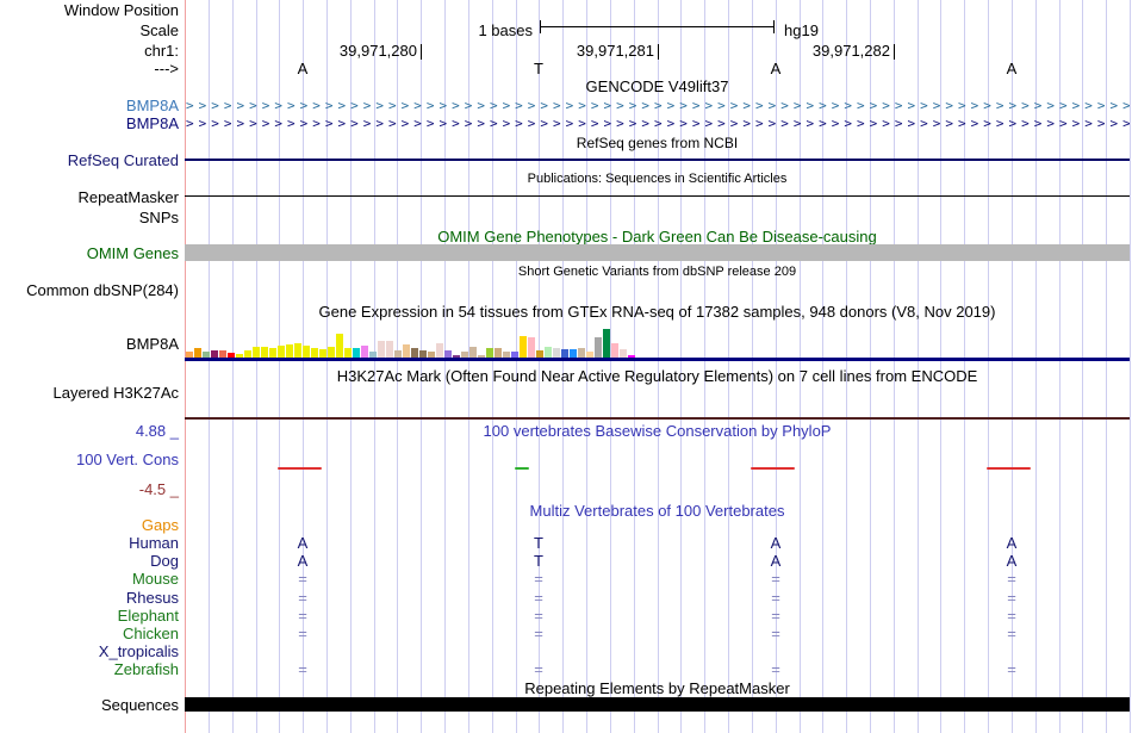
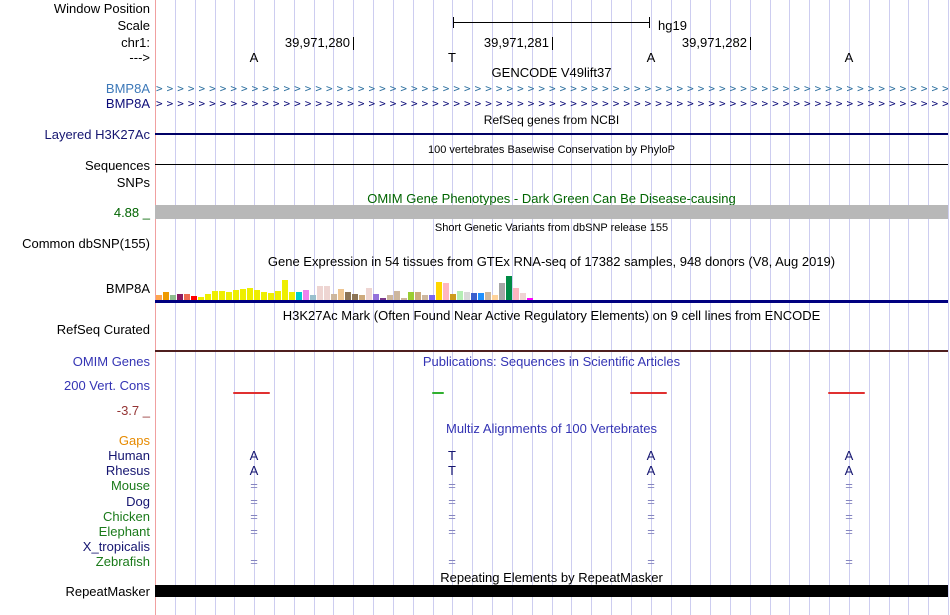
  Window Position
  Scale
- 1 bases
  hg19
  chr1:
  39,971,280
  39,971,281
  39,971,282
  --->
  A
  T
  A
  A
- RefSeq Curated
+ Layered H3K27Ac
- RepeatMasker
+ Sequences
  SNPs
- OMIM Genes
+ 4.88 _
- Common dbSNP(284)
+ Common dbSNP(155)
  BMP8A
- Layered H3K27Ac
+ RefSeq Curated
- 4.88 _
+ OMIM Genes
- 100 Vert. Cons
+ 200 Vert. Cons
- -4.5 _
+ -3.7 _
- Sequences
+ RepeatMasker
  GENCODE V49lift37
  RefSeq genes from NCBI
- Publications: Sequences in Scientific Articles
+ 100 vertebrates Basewise Conservation by PhyloP
  OMIM Gene Phenotypes - Dark Green Can Be Disease-causing
- Short Genetic Variants from dbSNP release 209
+ Short Genetic Variants from dbSNP release 155
- Gene Expression in 54 tissues from GTEx RNA-seq of 17382 samples, 948 donors (V8, Nov 2019)
+ Gene Expression in 54 tissues from GTEx RNA-seq of 17382 samples, 948 donors (V8, Aug 2019)
- H3K27Ac Mark (Often Found Near Active Regulatory Elements) on 7 cell lines from ENCODE
+ H3K27Ac Mark (Often Found Near Active Regulatory Elements) on 9 cell lines from ENCODE
- 100 vertebrates Basewise Conservation by PhyloP
+ Publications: Sequences in Scientific Articles
- Multiz Vertebrates of 100 Vertebrates
+ Multiz Alignments of 100 Vertebrates
  Repeating Elements by RepeatMasker
  BMP8A
  >>>>>>>>>>>>>>>>>>>>>>>>>>>>>>>>>>>>>>>>>>>>>>>>>>>>>>>>>>>>>>>>>>>>>>>>>>>
  BMP8A
  >>>>>>>>>>>>>>>>>>>>>>>>>>>>>>>>>>>>>>>>>>>>>>>>>>>>>>>>>>>>>>>>>>>>>>>>>>>
  Gaps
  Human
  A
  T
  A
  A
- Dog
+ Rhesus
  A
  T
  A
  A
  Mouse
  =
  =
  =
  =
- Rhesus
+ Dog
  =
  =
  =
  =
- Elephant
+ Chicken
  =
  =
  =
  =
- Chicken
+ Elephant
  =
  =
  =
  =
  X_tropicalis
  Zebrafish
  =
  =
  =
  =
